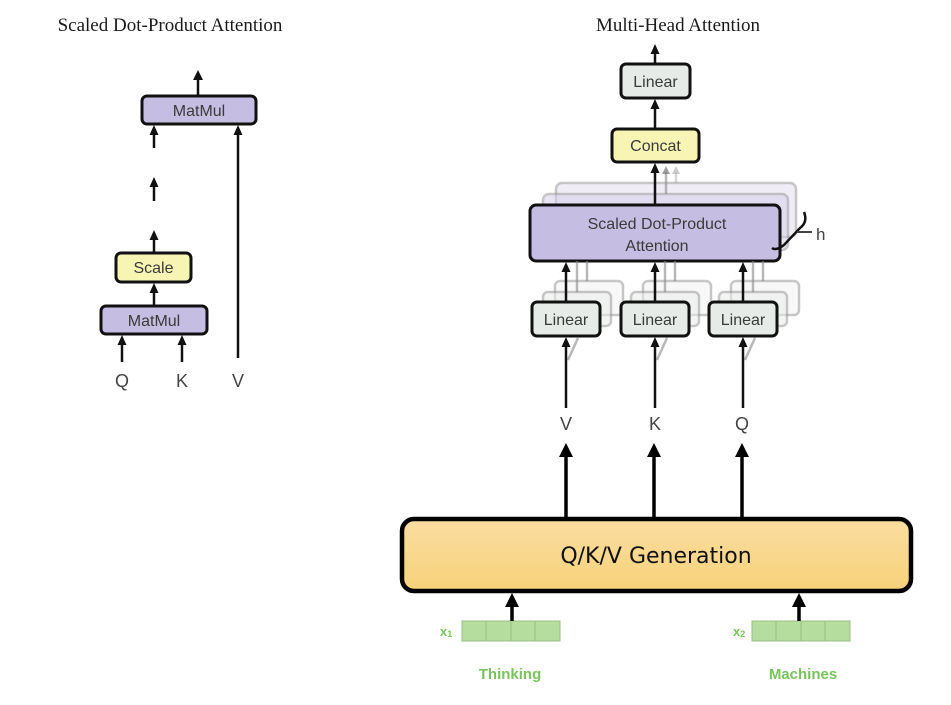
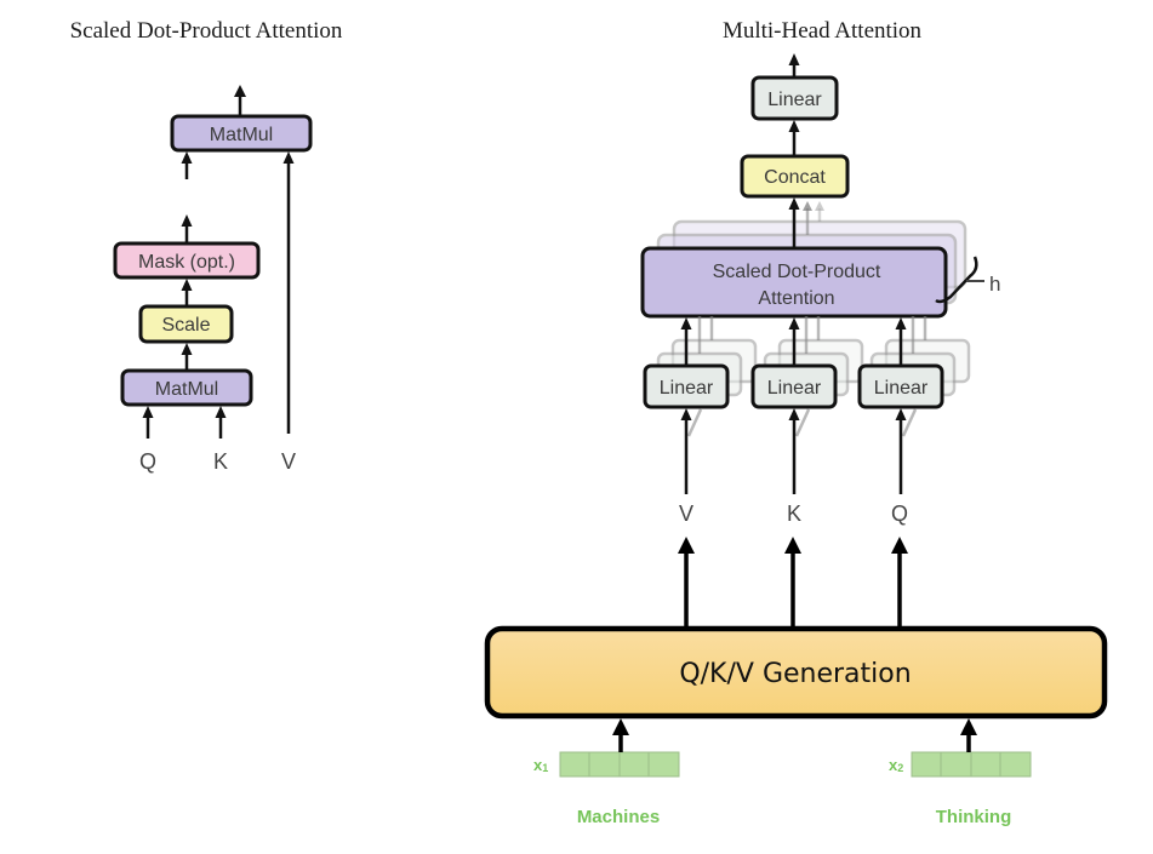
  Scaled Dot-Product Attention
  MatMul
+ Mask (opt.)
  Scale
  MatMul
  Q
  K
  V
  Multi-Head Attention
  Linear
  Concat
  Scaled Dot-Product
  Attention
  h
  Linear
  Linear
  Linear
  V
  K
  Q
  Q/K/V Generation
  x1
- Thinking
+ Machines
  x2
- Machines
+ Thinking
